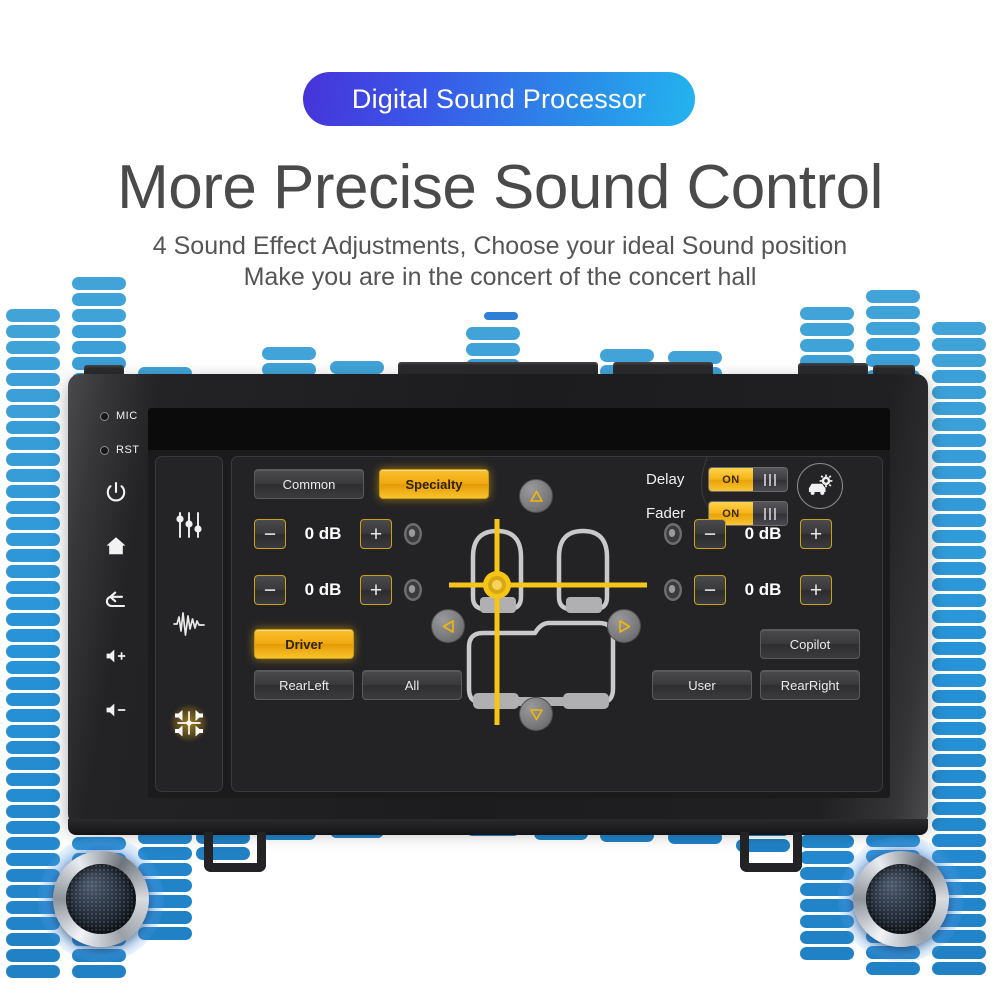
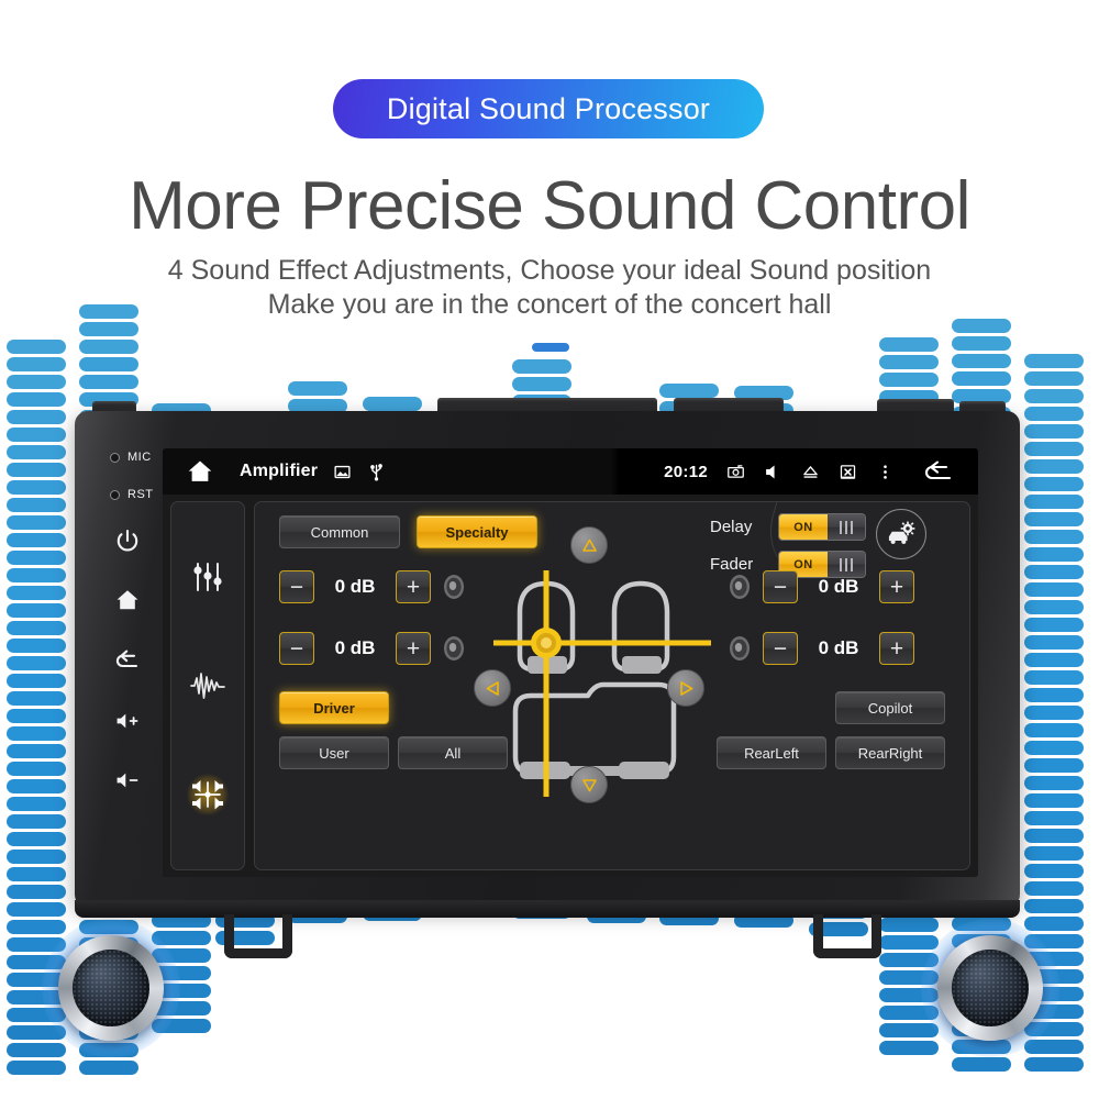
  Digital Sound Processor
  More Precise Sound Control
  4 Sound Effect Adjustments, Choose your ideal Sound position
  Make you are in the concert of the concert hall
  MIC
  RST
+ Amplifier
+ 20:12
  Common
  Specialty
  Delay
  ON
  Fader
  ON
  −
  0 dB
  +
  −
  0 dB
  +
  −
  0 dB
  +
  −
  0 dB
  +
  Driver
- RearLeft
+ User
  All
- User
+ RearLeft
  Copilot
  RearRight
